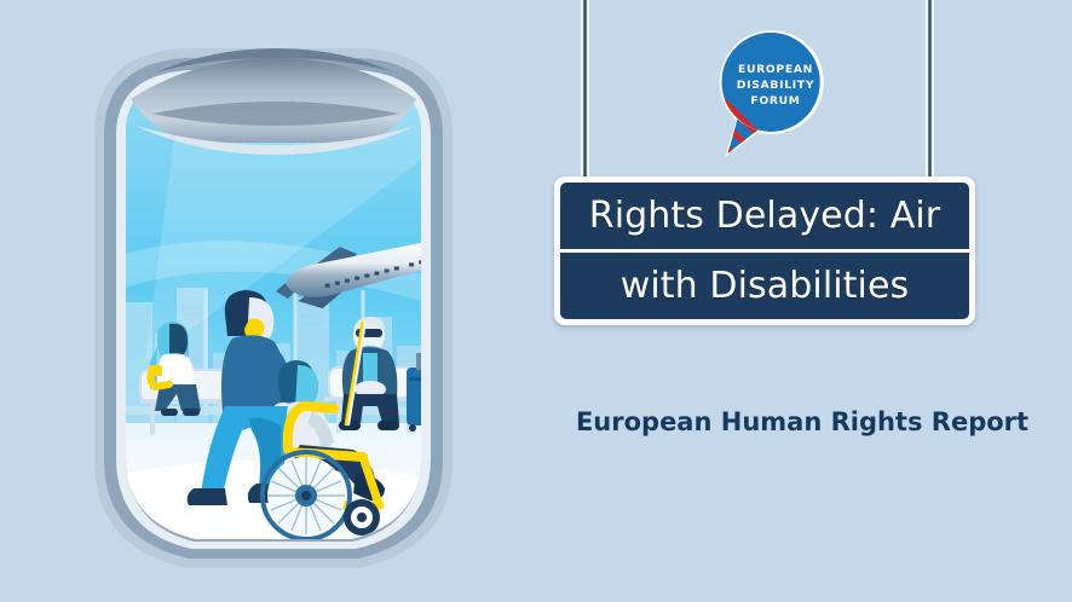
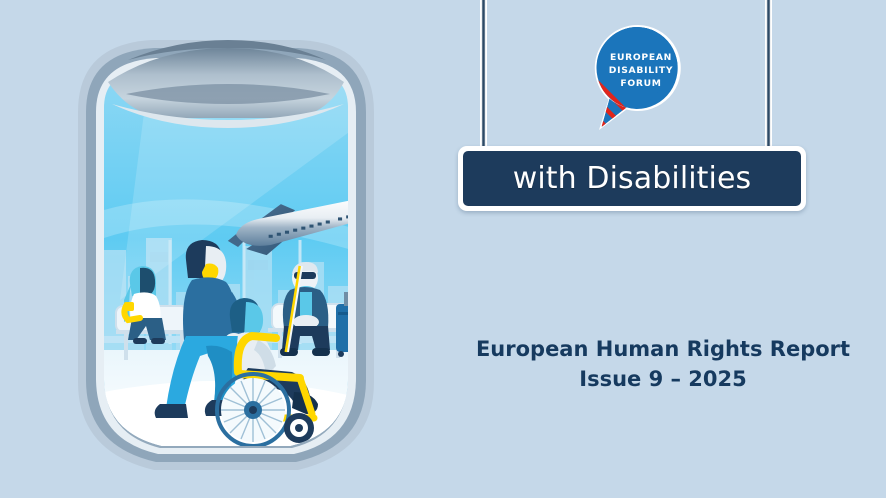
  EUROPEAN
  DISABILITY
  FORUM
- Rights Delayed: Air
  with Disabilities
  European Human Rights Report
+ Issue 9 – 2025
